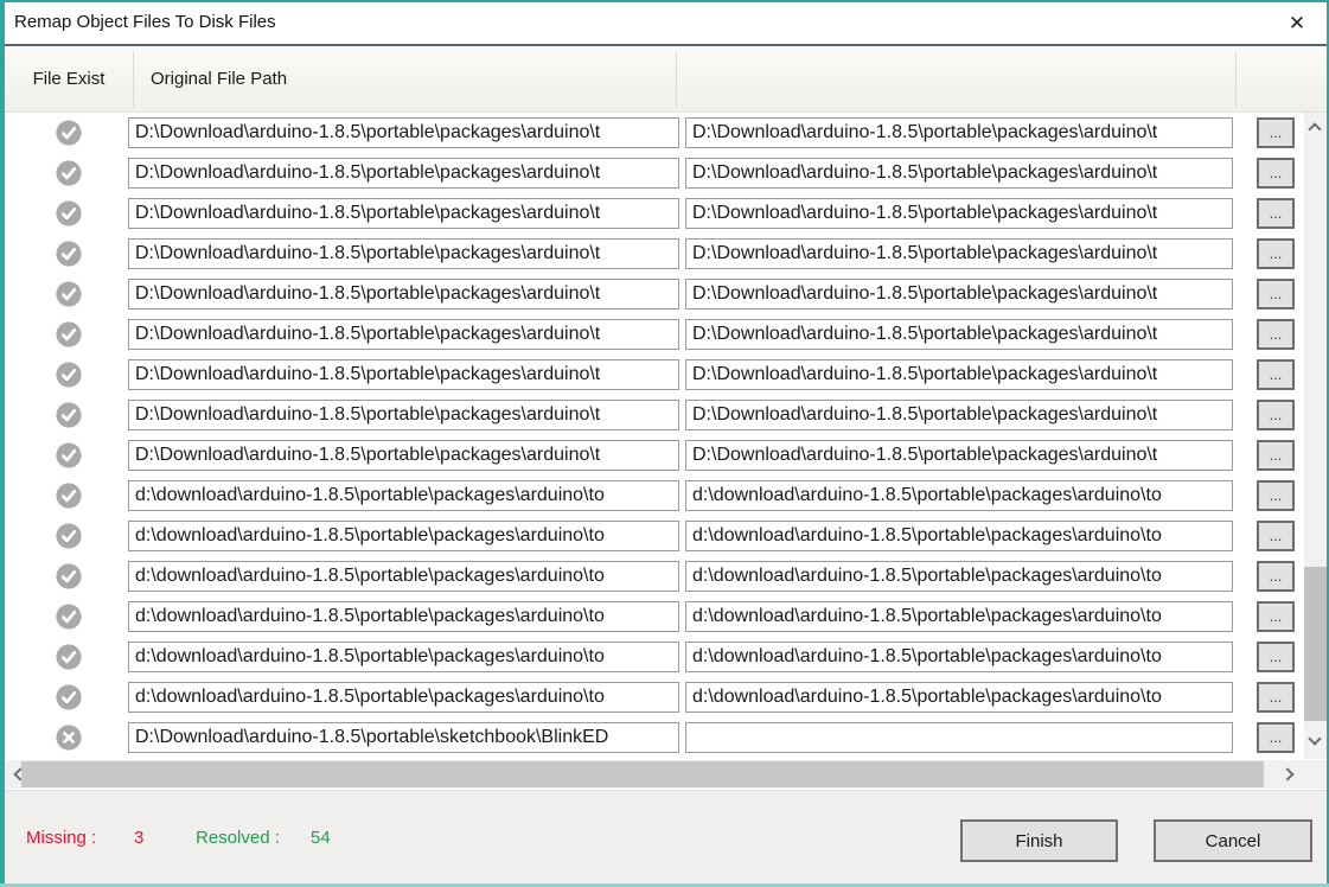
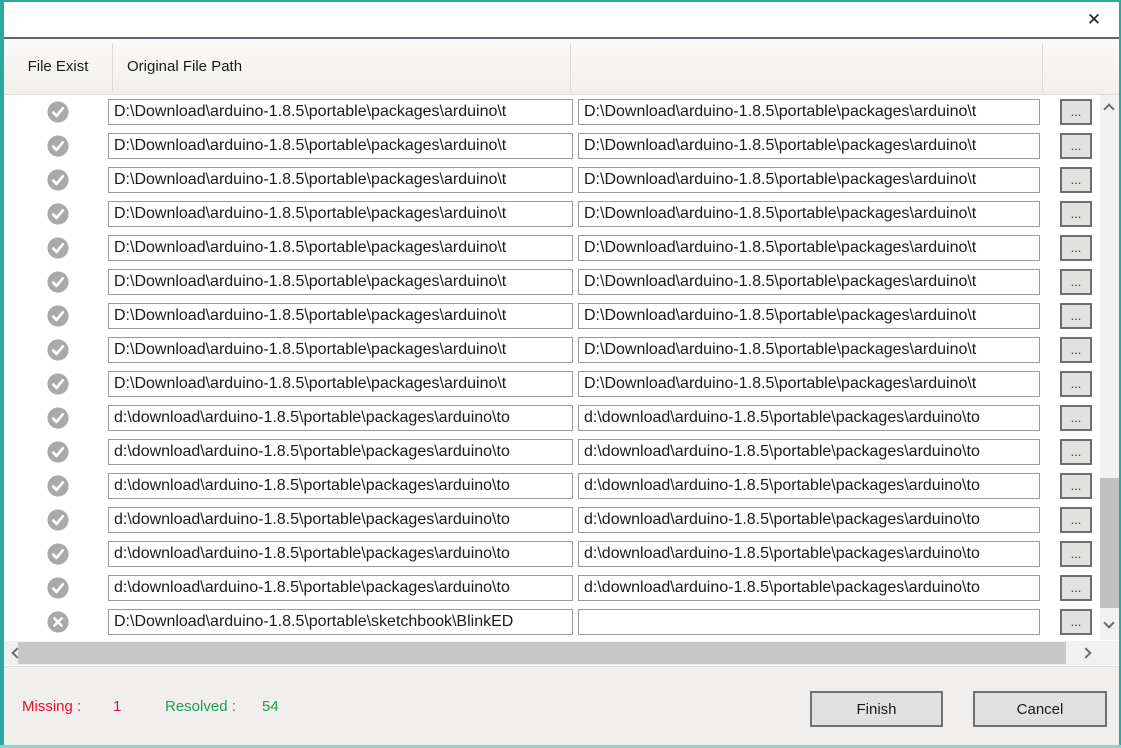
- Remap Object Files To Disk Files
  ✕
  File Exist
  Original File Path
  D:\Download\arduino-1.8.5\portable\packages\arduino\t
  D:\Download\arduino-1.8.5\portable\packages\arduino\t
  ...
  D:\Download\arduino-1.8.5\portable\packages\arduino\t
  D:\Download\arduino-1.8.5\portable\packages\arduino\t
  ...
  D:\Download\arduino-1.8.5\portable\packages\arduino\t
  D:\Download\arduino-1.8.5\portable\packages\arduino\t
  ...
  D:\Download\arduino-1.8.5\portable\packages\arduino\t
  D:\Download\arduino-1.8.5\portable\packages\arduino\t
  ...
  D:\Download\arduino-1.8.5\portable\packages\arduino\t
  D:\Download\arduino-1.8.5\portable\packages\arduino\t
  ...
  D:\Download\arduino-1.8.5\portable\packages\arduino\t
  D:\Download\arduino-1.8.5\portable\packages\arduino\t
  ...
  D:\Download\arduino-1.8.5\portable\packages\arduino\t
  D:\Download\arduino-1.8.5\portable\packages\arduino\t
  ...
  D:\Download\arduino-1.8.5\portable\packages\arduino\t
  D:\Download\arduino-1.8.5\portable\packages\arduino\t
  ...
  D:\Download\arduino-1.8.5\portable\packages\arduino\t
  D:\Download\arduino-1.8.5\portable\packages\arduino\t
  ...
  d:\download\arduino-1.8.5\portable\packages\arduino\to
  d:\download\arduino-1.8.5\portable\packages\arduino\to
  ...
  d:\download\arduino-1.8.5\portable\packages\arduino\to
  d:\download\arduino-1.8.5\portable\packages\arduino\to
  ...
  d:\download\arduino-1.8.5\portable\packages\arduino\to
  d:\download\arduino-1.8.5\portable\packages\arduino\to
  ...
  d:\download\arduino-1.8.5\portable\packages\arduino\to
  d:\download\arduino-1.8.5\portable\packages\arduino\to
  ...
  d:\download\arduino-1.8.5\portable\packages\arduino\to
  d:\download\arduino-1.8.5\portable\packages\arduino\to
  ...
  d:\download\arduino-1.8.5\portable\packages\arduino\to
  d:\download\arduino-1.8.5\portable\packages\arduino\to
  ...
  D:\Download\arduino-1.8.5\portable\sketchbook\BlinkED
  ...
  Missing :
- 3
+ 1
  Resolved :
  54
  Finish
  Cancel
